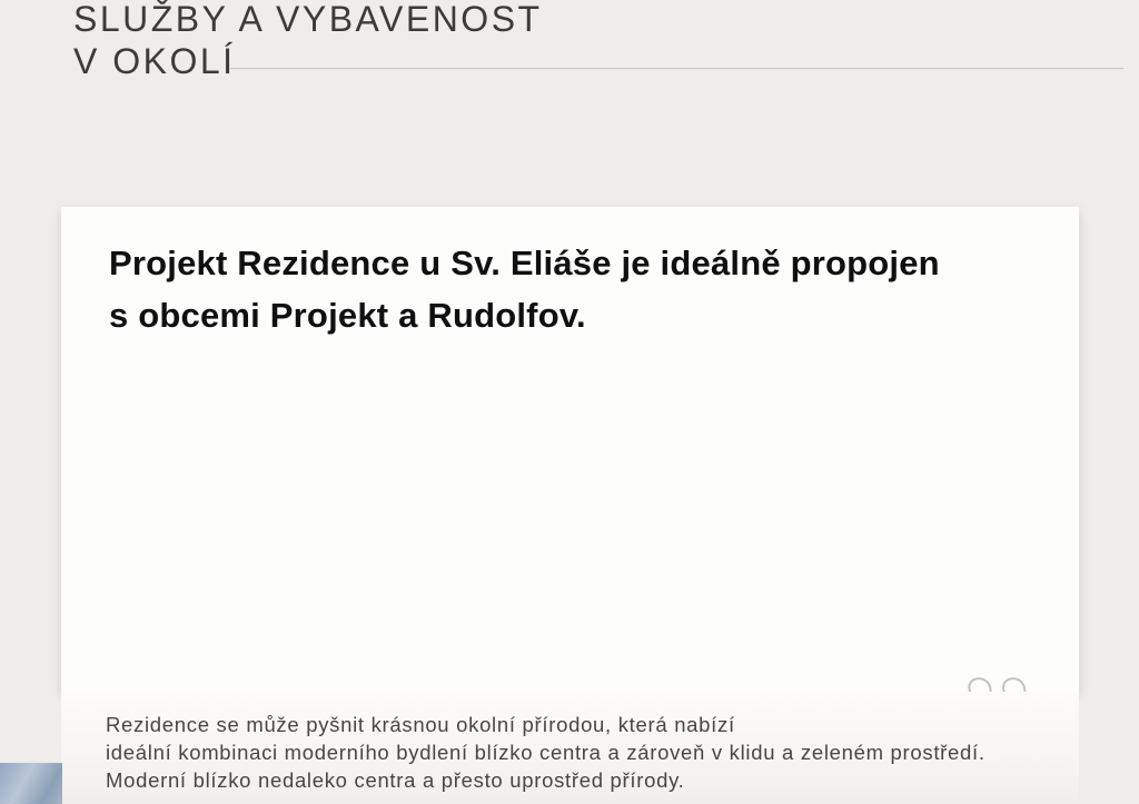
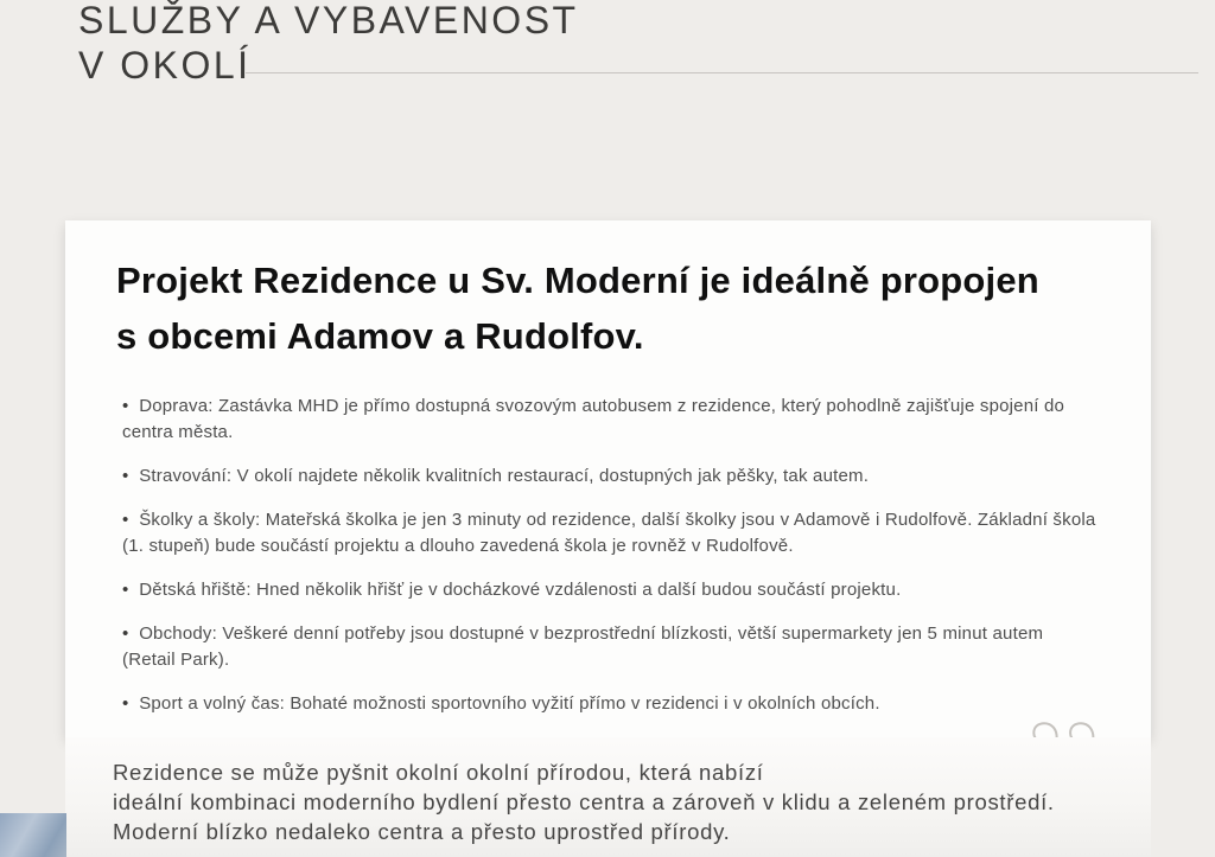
  SLUŽBY A VYBAVENOST
  V OKOLÍ
- Projekt Rezidence u Sv. Eliáše je ideálně propojen
+ Projekt Rezidence u Sv. Moderní je ideálně propojen
- s obcemi Projekt a Rudolfov.
+ s obcemi Adamov a Rudolfov.
+ Doprava: Zastávka MHD je přímo dostupná svozovým autobusem z rezidence, který pohodlně zajišťuje spojení do centra města.
+ Stravování: V okolí najdete několik kvalitních restaurací, dostupných jak pěšky, tak autem.
+ Školky a školy: Mateřská školka je jen 3 minuty od rezidence, další školky jsou v Adamově i Rudolfově. Základní škola (1. stupeň) bude součástí projektu a dlouho zavedená škola je rovněž v Rudolfově.
+ Dětská hřiště: Hned několik hřišť je v docházkové vzdálenosti a další budou součástí projektu.
+ Obchody: Veškeré denní potřeby jsou dostupné v bezprostřední blízkosti, větší supermarkety jen 5 minut autem (Retail Park).
+ Sport a volný čas: Bohaté možnosti sportovního vyžití přímo v rezidenci i v okolních obcích.
- Rezidence se může pyšnit krásnou okolní přírodou, která nabízí
+ Rezidence se může pyšnit okolní okolní přírodou, která nabízí
- ideální kombinaci moderního bydlení blízko centra a zároveň v klidu a zeleném prostředí.
+ ideální kombinaci moderního bydlení přesto centra a zároveň v klidu a zeleném prostředí.
  Moderní blízko nedaleko centra a přesto uprostřed přírody.
